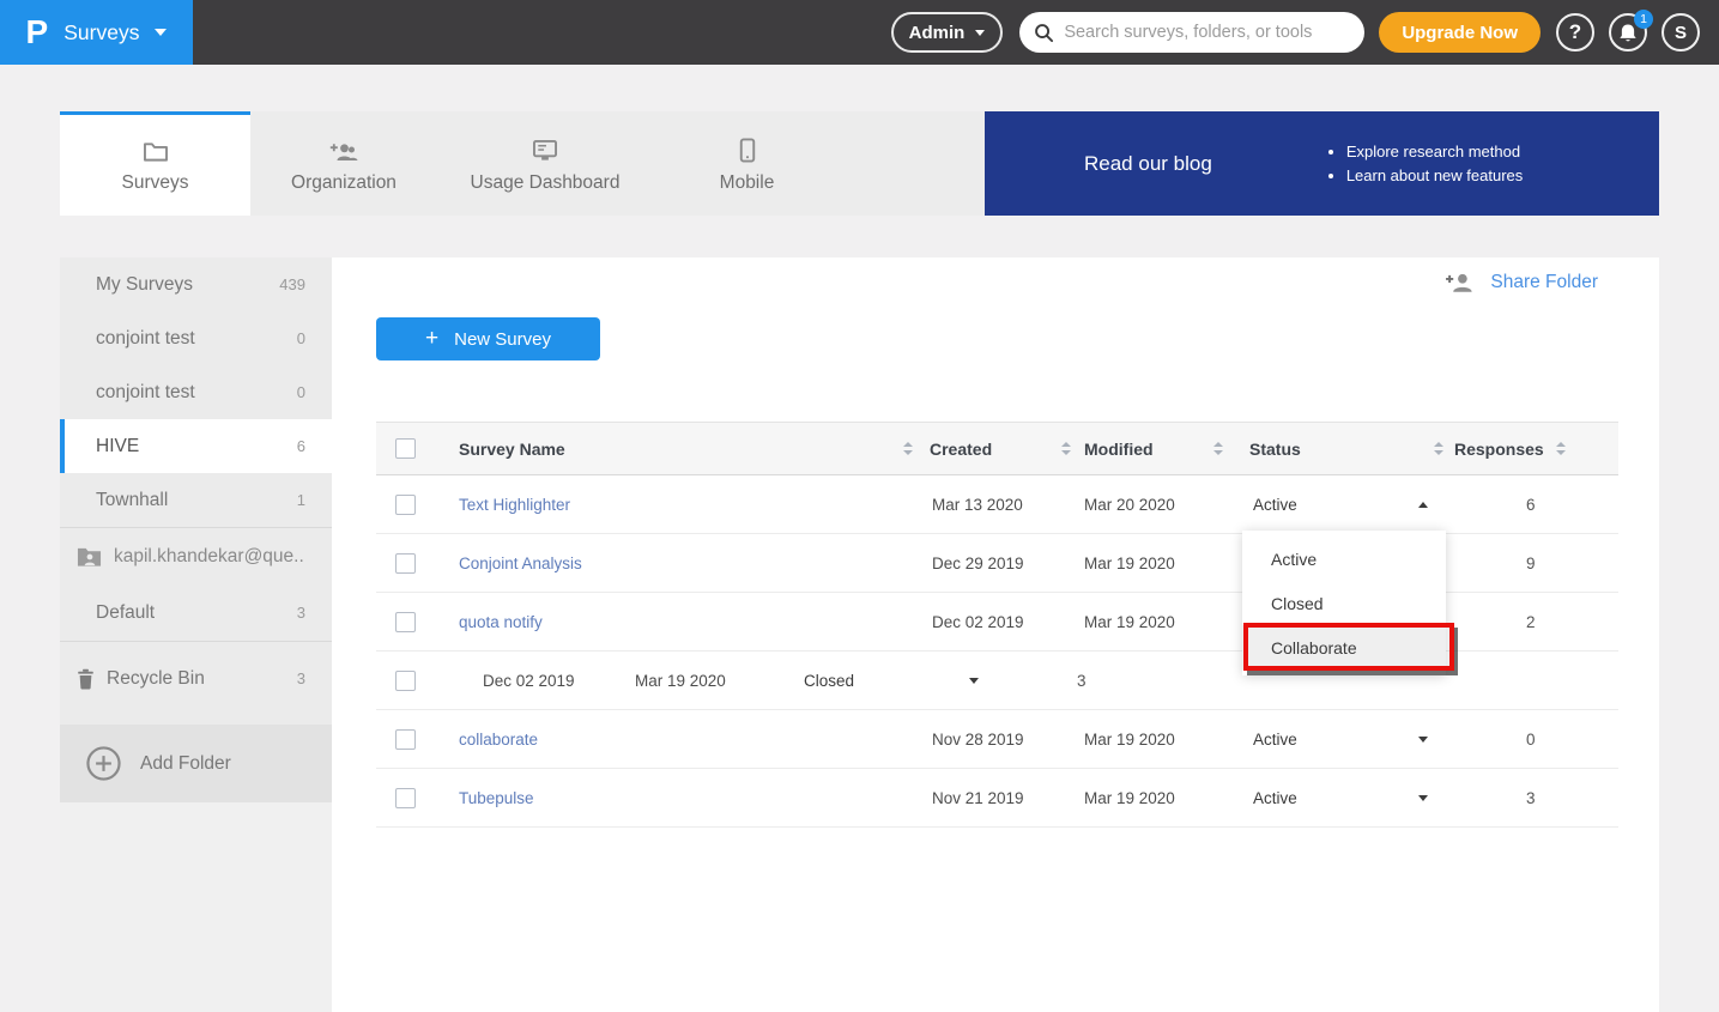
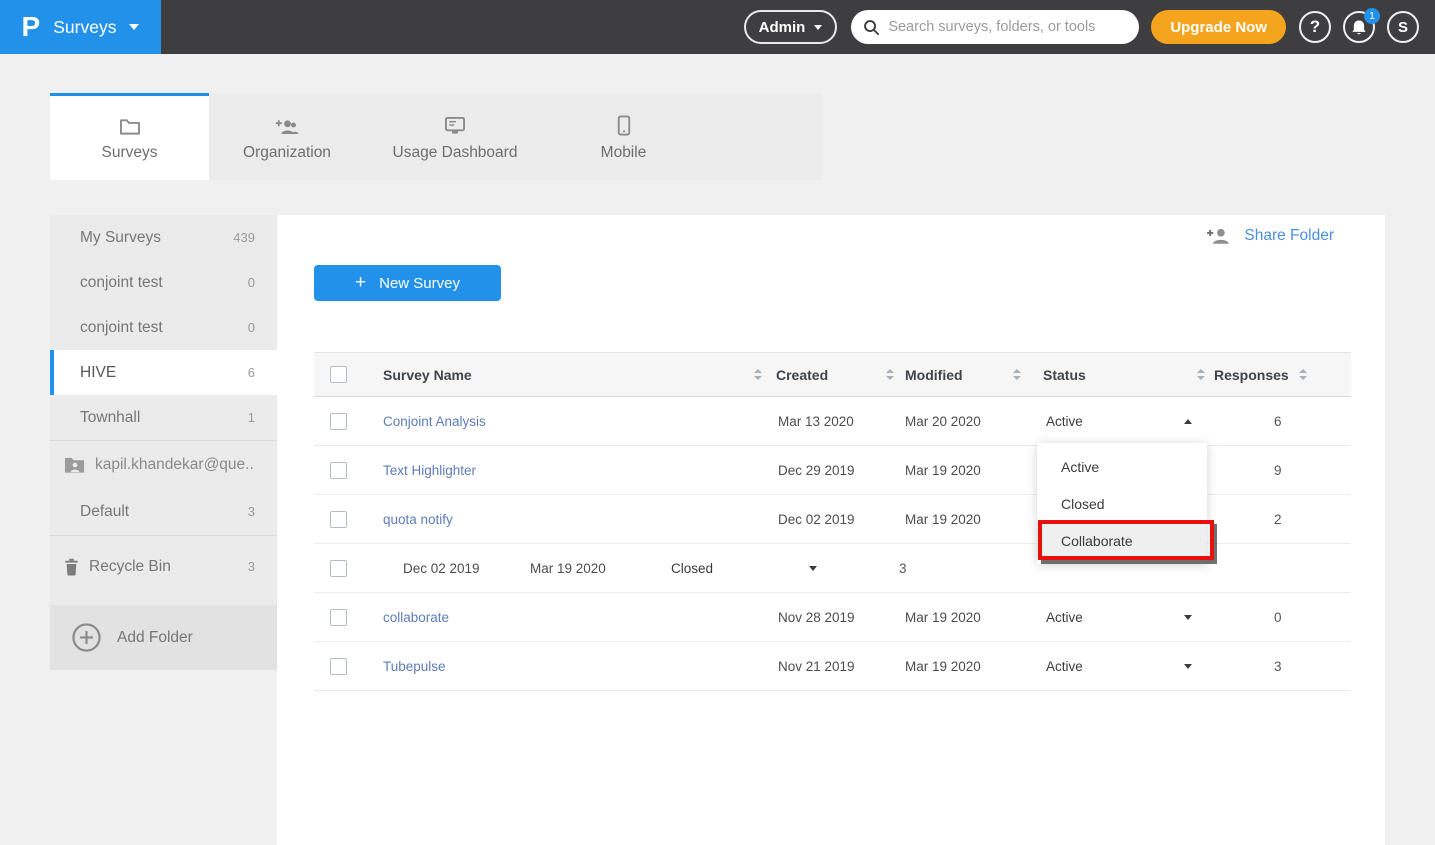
  P
  Surveys
  Admin
  Search surveys, folders, or tools
  Upgrade Now
  ?
  1
  S
  Surveys
  Organization
  Usage Dashboard
  Mobile
- Read our blog
- Explore research method
- Learn about new features
  My Surveys
  439
  conjoint test
  0
  conjoint test
  0
  HIVE
  6
  Townhall
  1
  kapil.khandekar@que..
  Default
  3
  Recycle Bin
  3
  Add Folder
  Share Folder
  +
  New Survey
  Survey Name
  Created
  Modified
  Status
  Responses
- Text Highlighter
+ Conjoint Analysis
  Mar 13 2020
  Mar 20 2020
  Active
  6
- Conjoint Analysis
+ Text Highlighter
  Dec 29 2019
  Mar 19 2020
  9
  quota notify
  Dec 02 2019
  Mar 19 2020
  2
  Dec 02 2019
  Mar 19 2020
  Closed
  3
  collaborate
  Nov 28 2019
  Mar 19 2020
  Active
  0
  Tubepulse
  Nov 21 2019
  Mar 19 2020
  Active
  3
  Active
  Closed
  Collaborate
